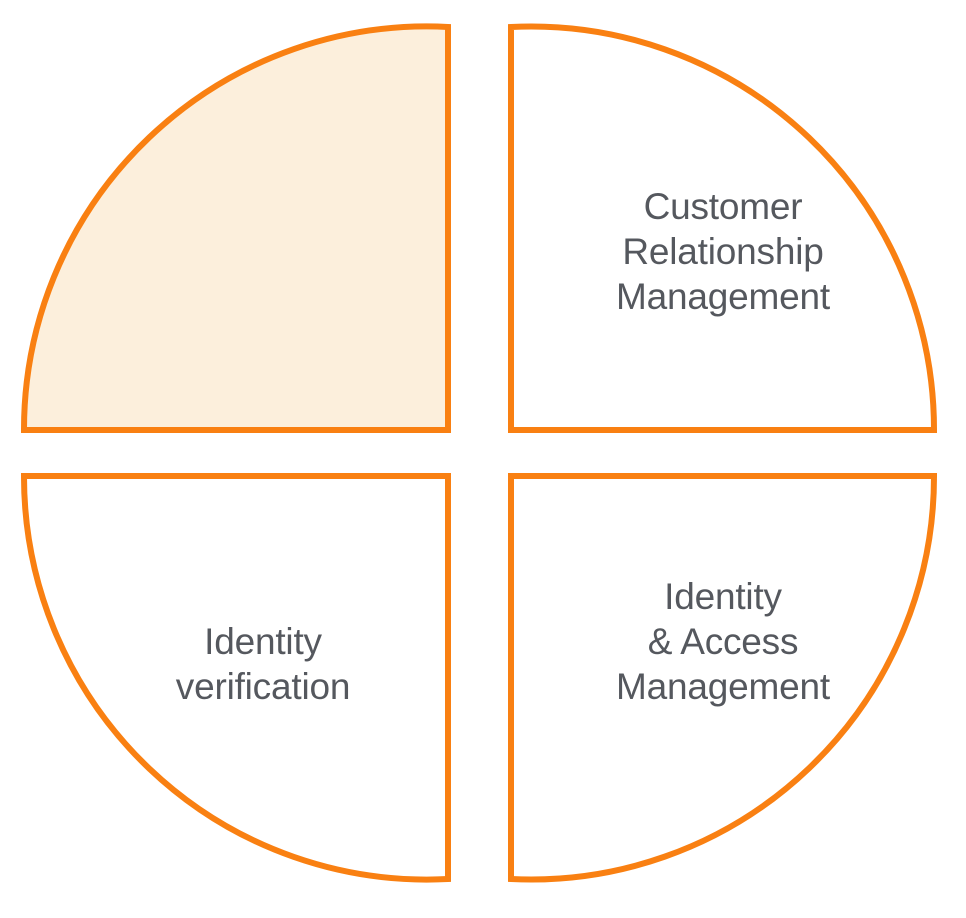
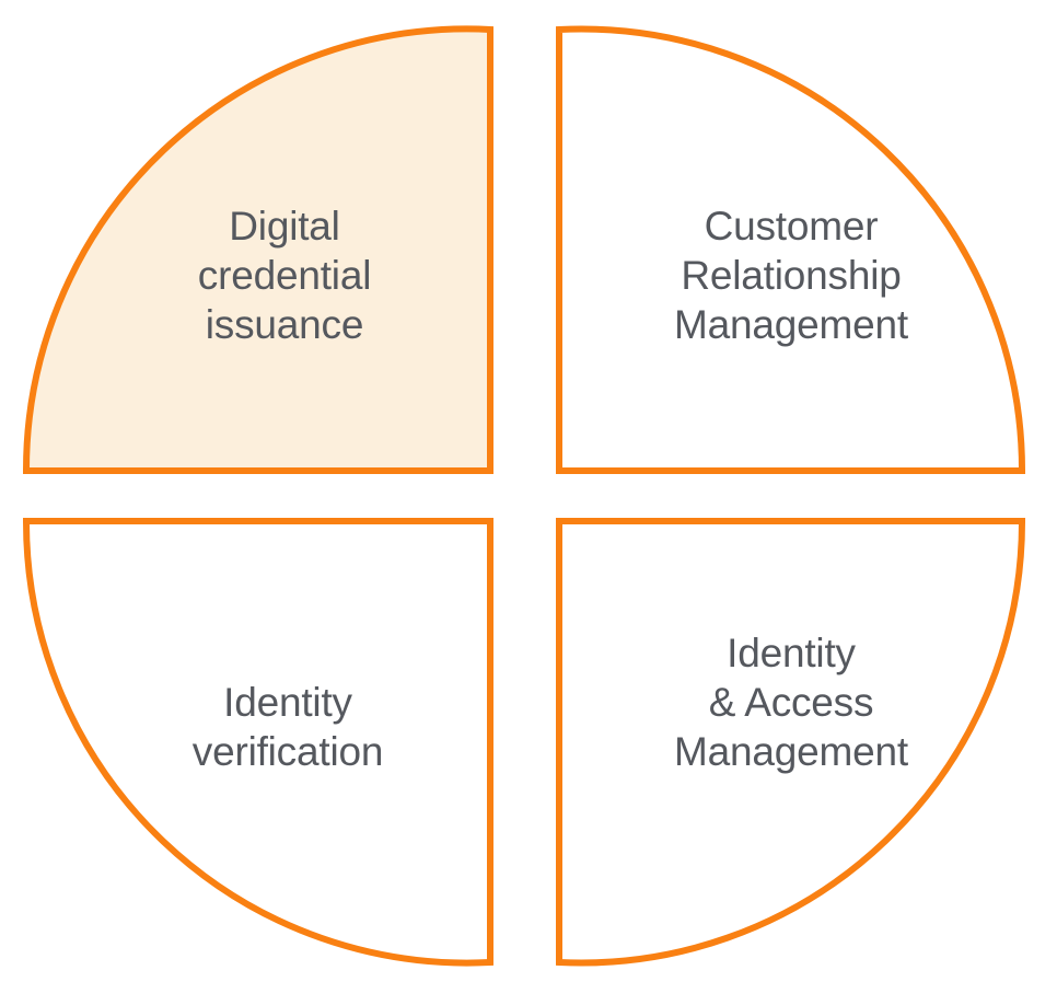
+ Digital
+ credential
+ issuance
  Customer
  Relationship
  Management
  Identity
  verification
  Identity
  & Access
  Management
